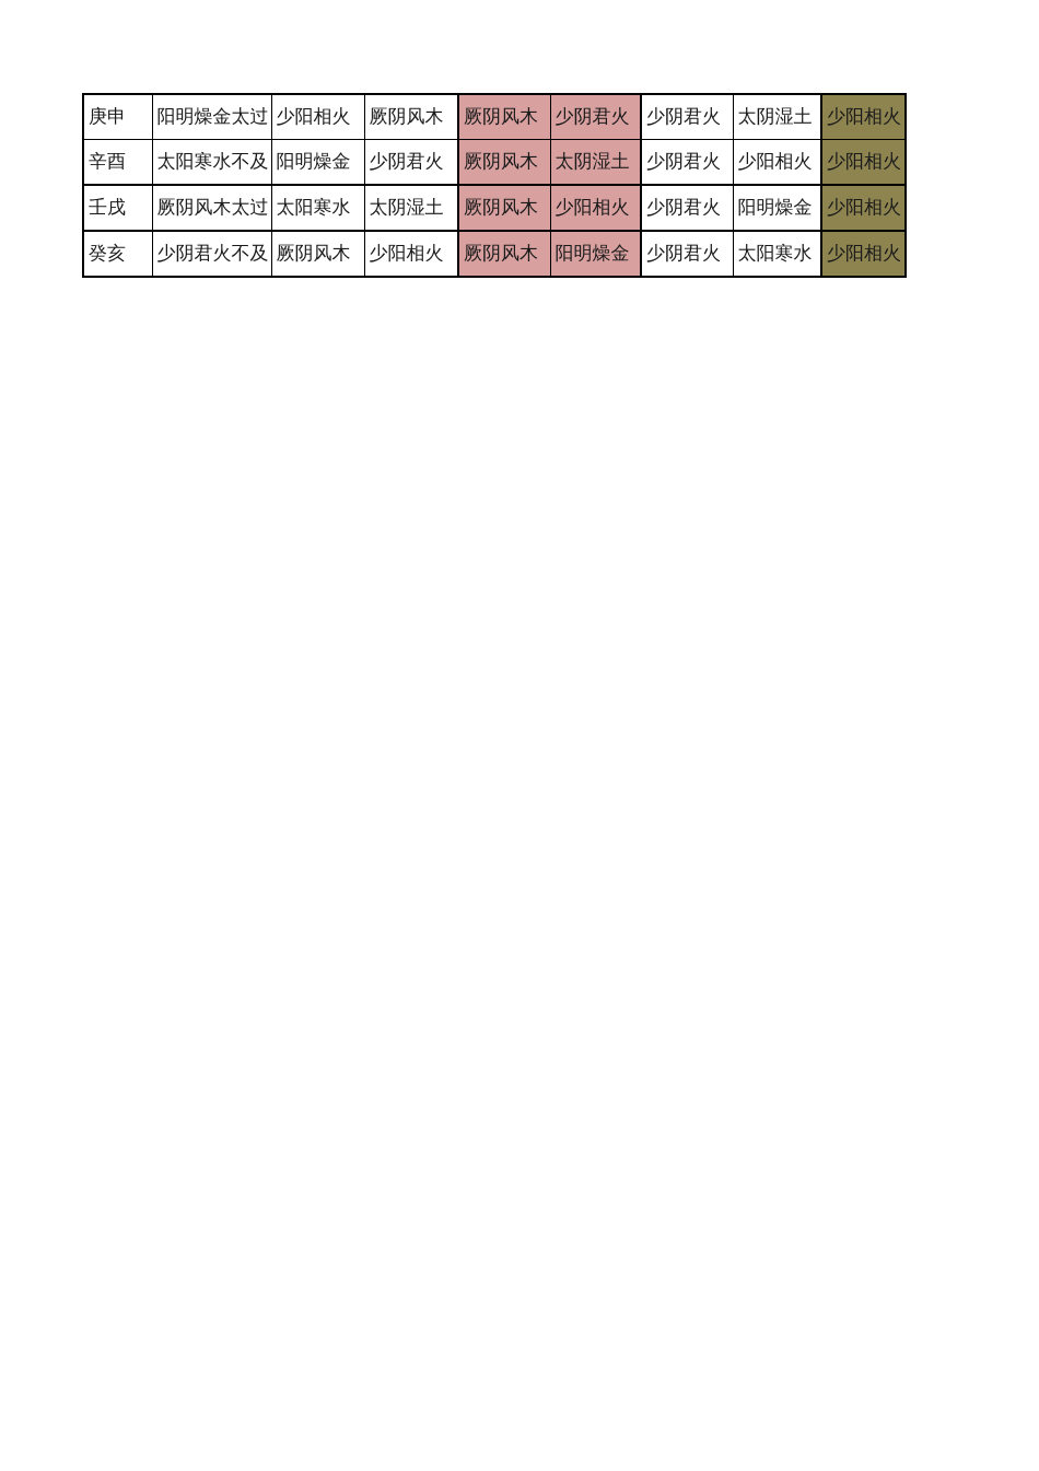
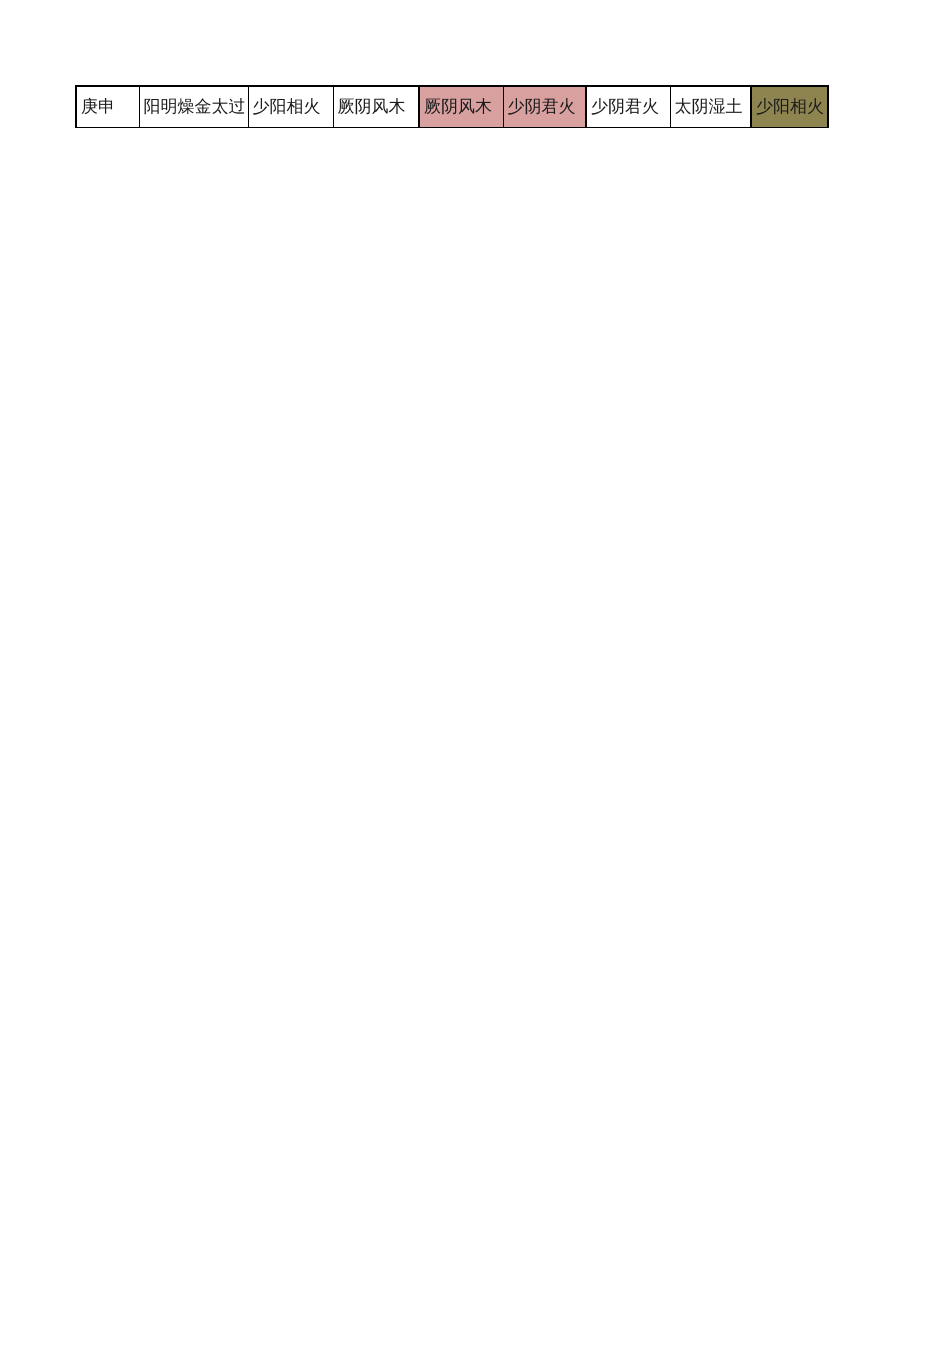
  庚申	阳明燥金太过	少阳相火	厥阴风木	厥阴风木	少阴君火	少阴君火	太阴湿土	少阳相火
- 辛酉	太阳寒水不及	阳明燥金	少阴君火	厥阴风木	太阴湿土	少阴君火	少阳相火	少阳相火
- 壬戌	厥阴风木太过	太阳寒水	太阴湿土	厥阴风木	少阳相火	少阴君火	阳明燥金	少阳相火
- 癸亥	少阴君火不及	厥阴风木	少阳相火	厥阴风木	阳明燥金	少阴君火	太阳寒水	少阳相火
